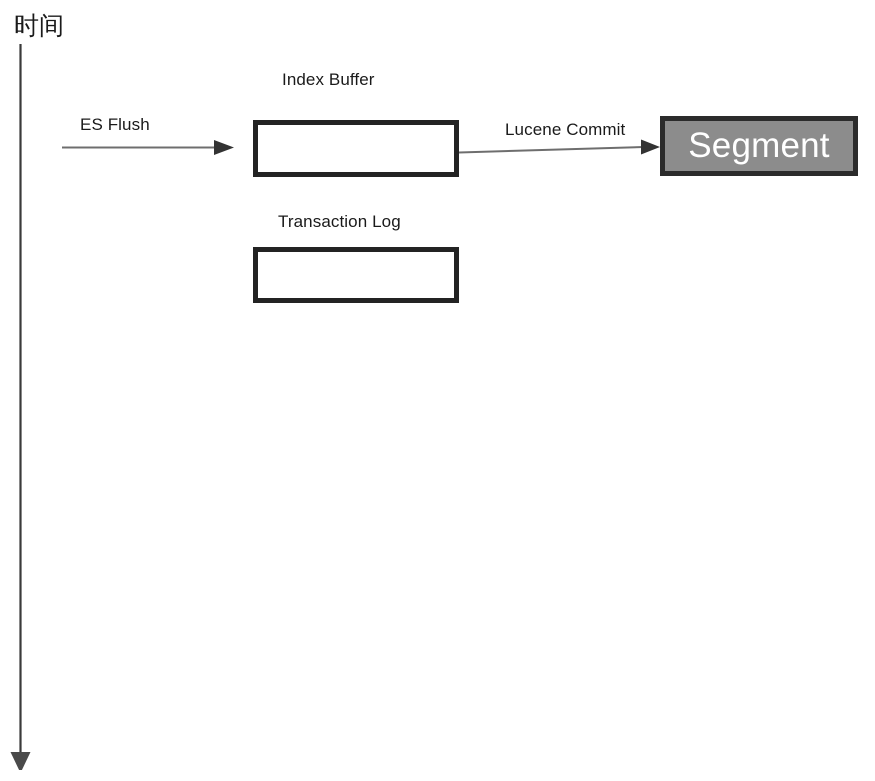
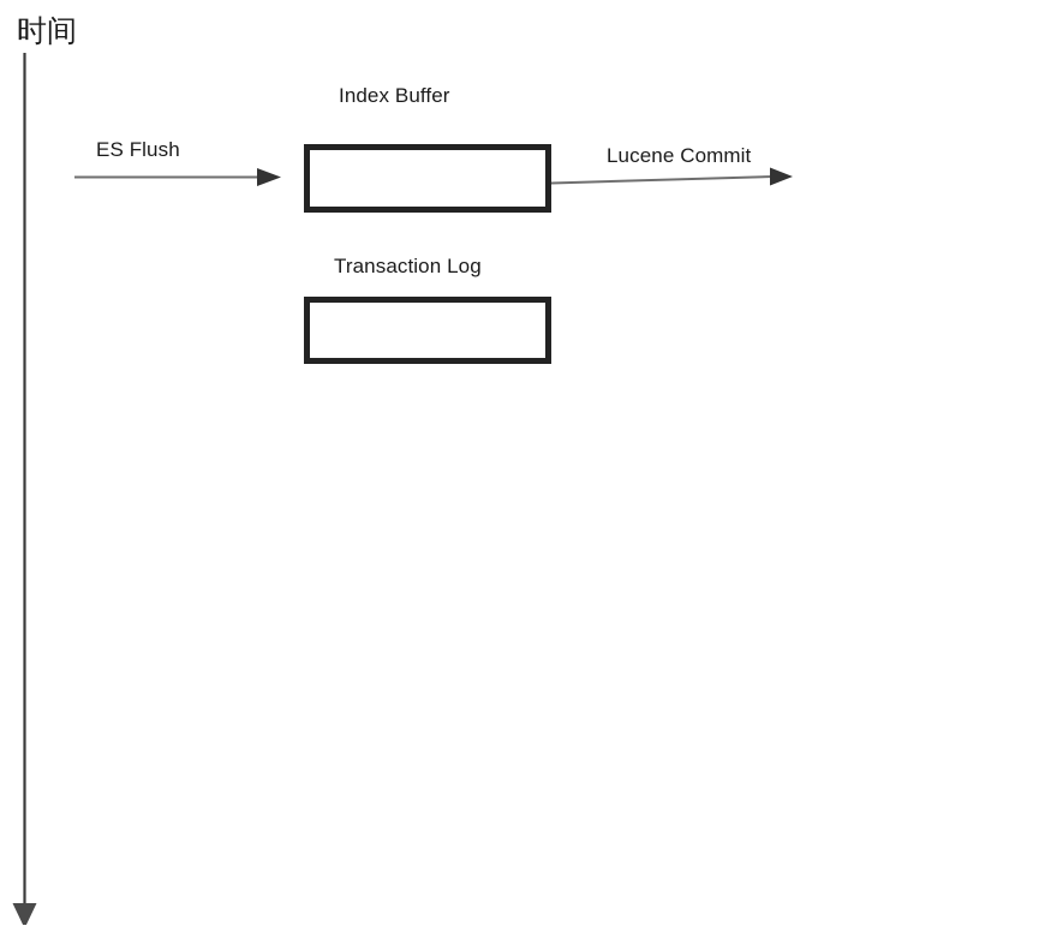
  时间
  ES Flush
  Lucene Commit
  Index Buffer
  Transaction Log
- Segment
